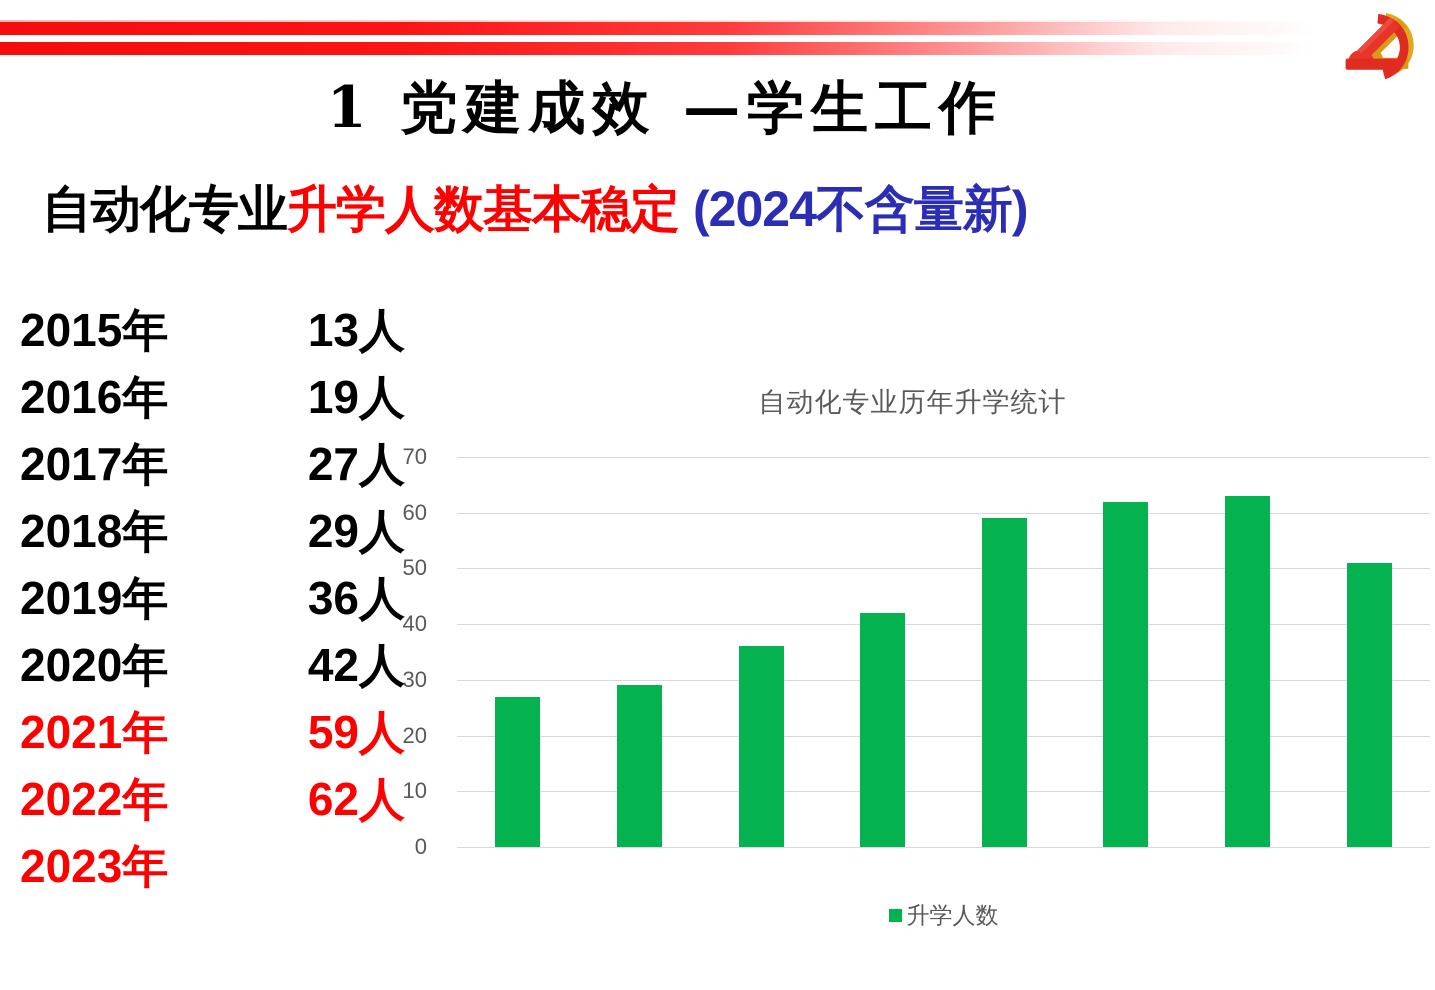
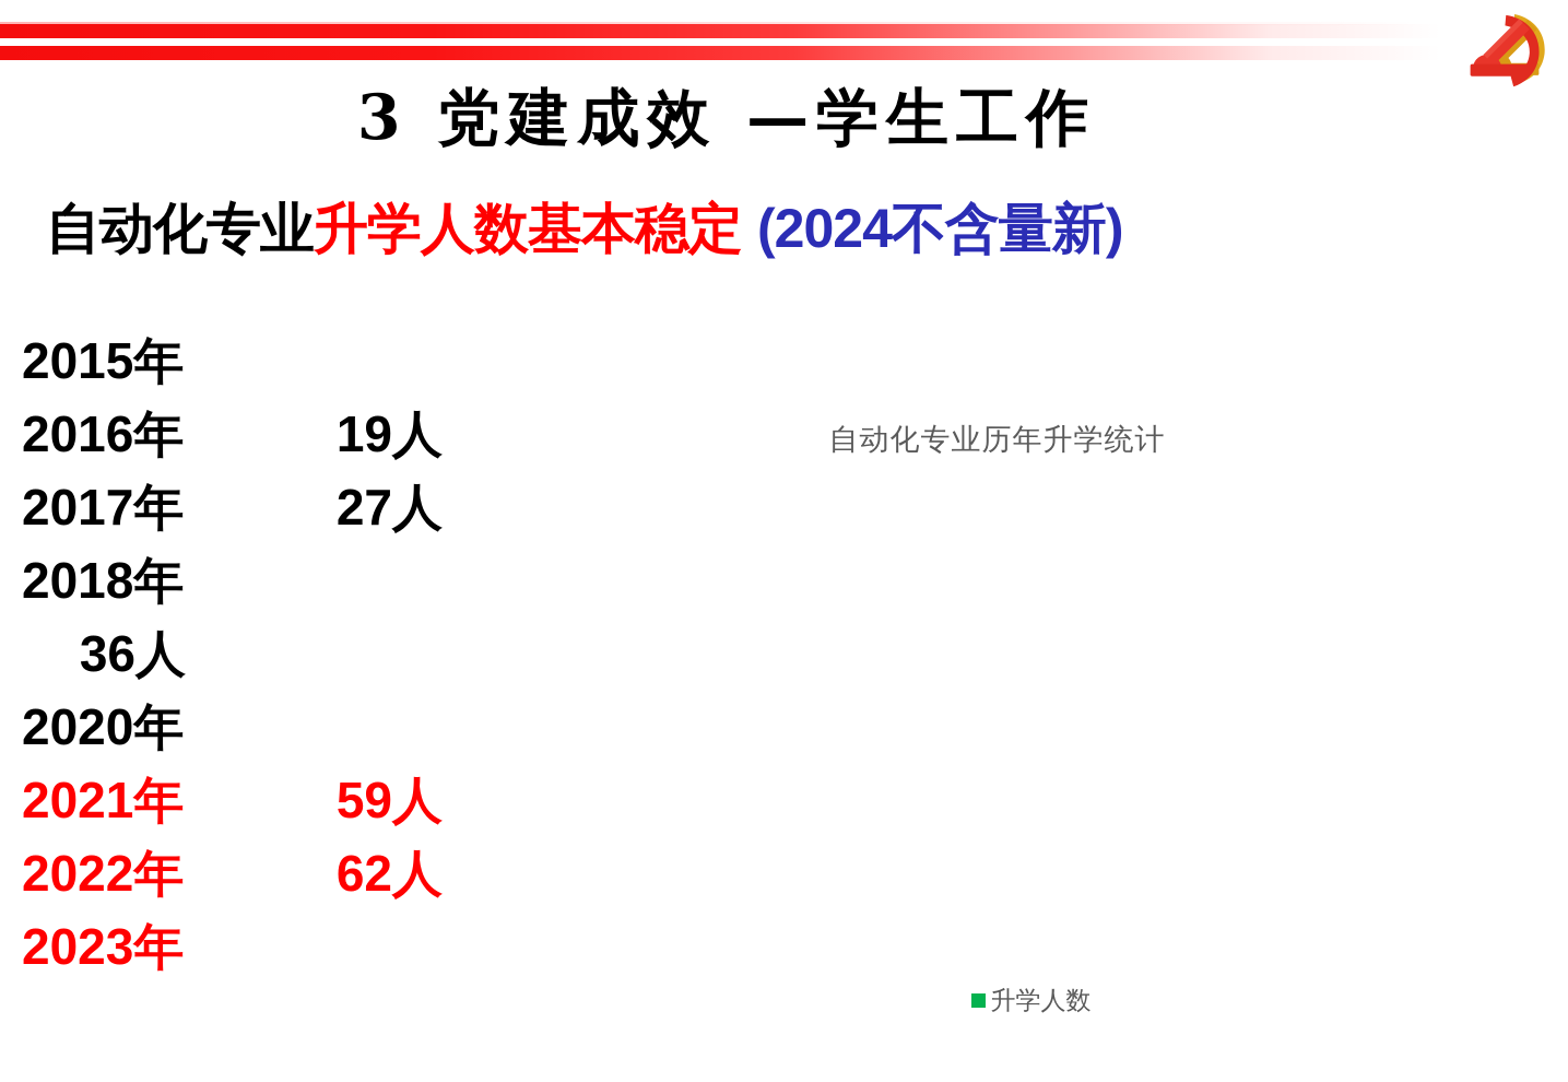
- 1 党建成效 —学生工作
+ 3 党建成效 —学生工作
  自动化专业升学人数基本稳定 (2024不含量新)
  2015年
- 13人
  2016年
  19人
  2017年
  27人
  2018年
- 29人
- 2019年
  36人
  2020年
- 42人
  2021年
  59人
  2022年
  62人
  2023年
  自动化专业历年升学统计
- 70
- 60
- 50
- 40
- 30
- 20
- 10
- 0
  升学人数
